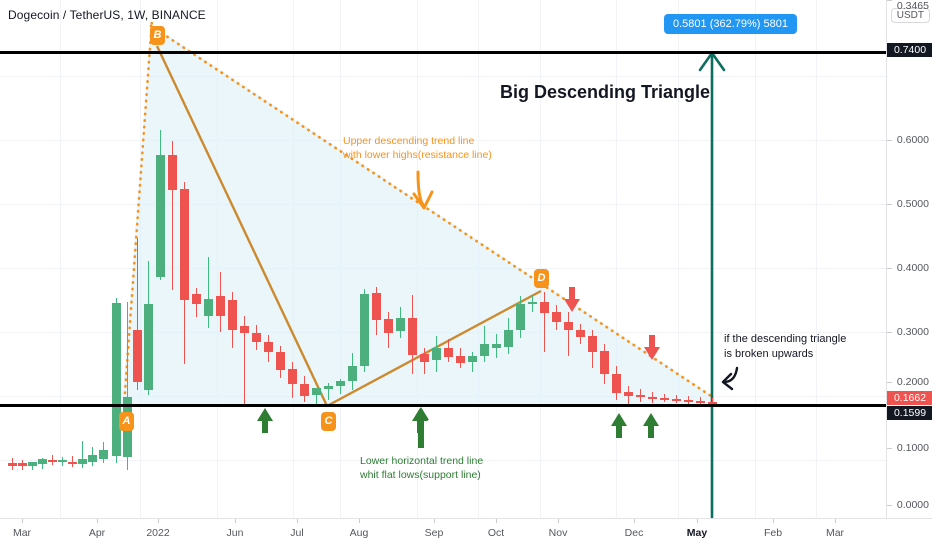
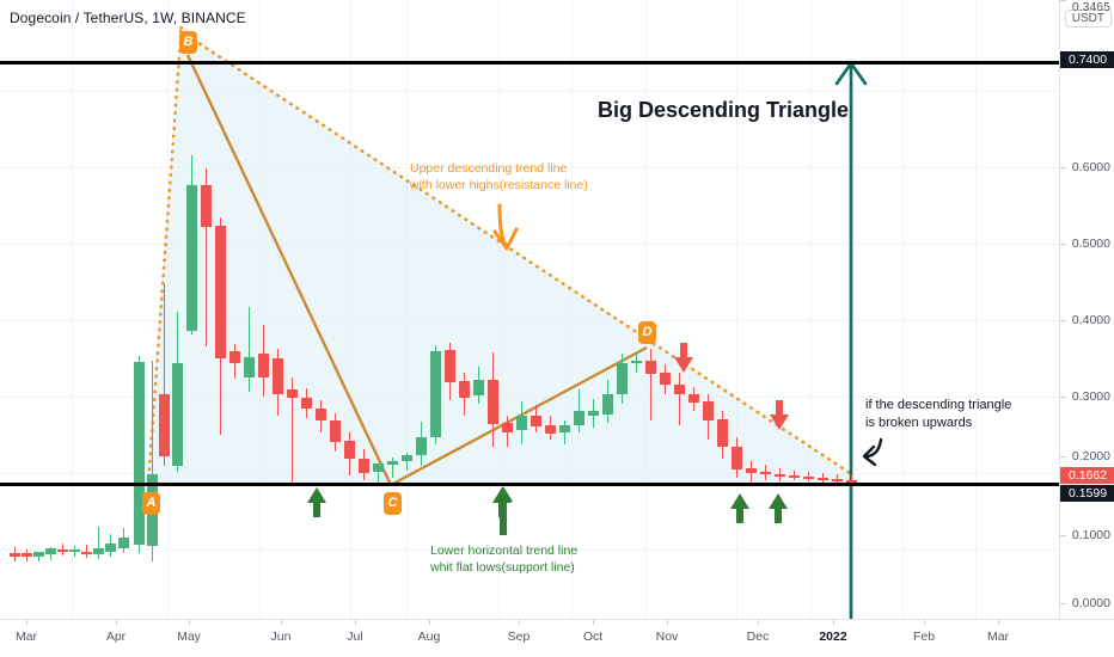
  Dogecoin / TetherUS, 1W, BINANCE
  Big Descending Triangle
- 0.5801 (362.79%) 5801
  Upper descending trend line
  with lower highs(resistance line)
  Lower horizontal trend line
  whit flat lows(support line)
  if the descending triangle
  is broken upwards
  A
  B
  C
  D
  USDT
  0.3465
  0.6000
  0.5000
  0.4000
  0.3000
  0.2000
  0.1000
  0.0000
  0.7400
  0.1662
  0.1599
  Mar
  Apr
- 2022
+ May
  Jun
  Jul
  Aug
  Sep
  Oct
  Nov
  Dec
- May
+ 2022
  Feb
  Mar
